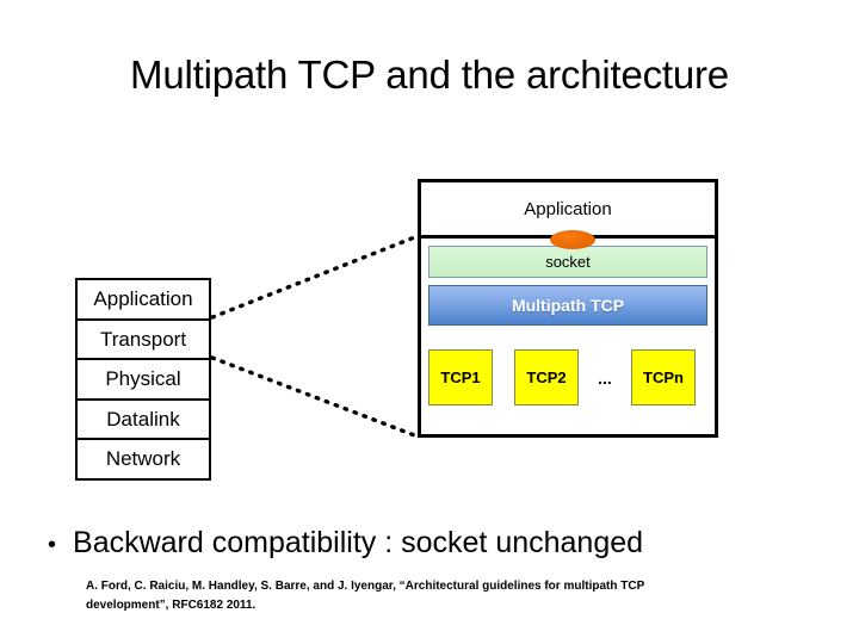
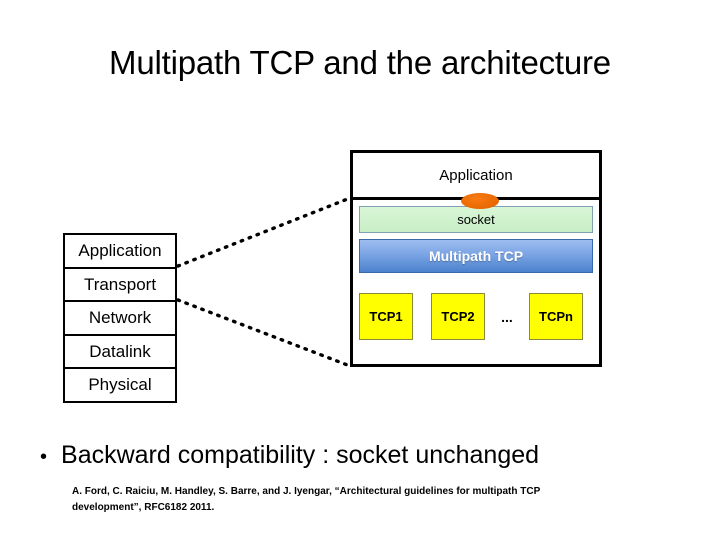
  Multipath TCP and the architecture
  Application
  Transport
- Physical
+ Network
  Datalink
- Network
+ Physical
  Application
  socket
  Multipath TCP
  TCP1
  TCP2
  ...
  TCPn
  •
  Backward compatibility : socket unchanged
  A. Ford, C. Raiciu, M. Handley, S. Barre, and J. Iyengar, “Architectural guidelines for multipath TCP
  development”, RFC6182 2011.
